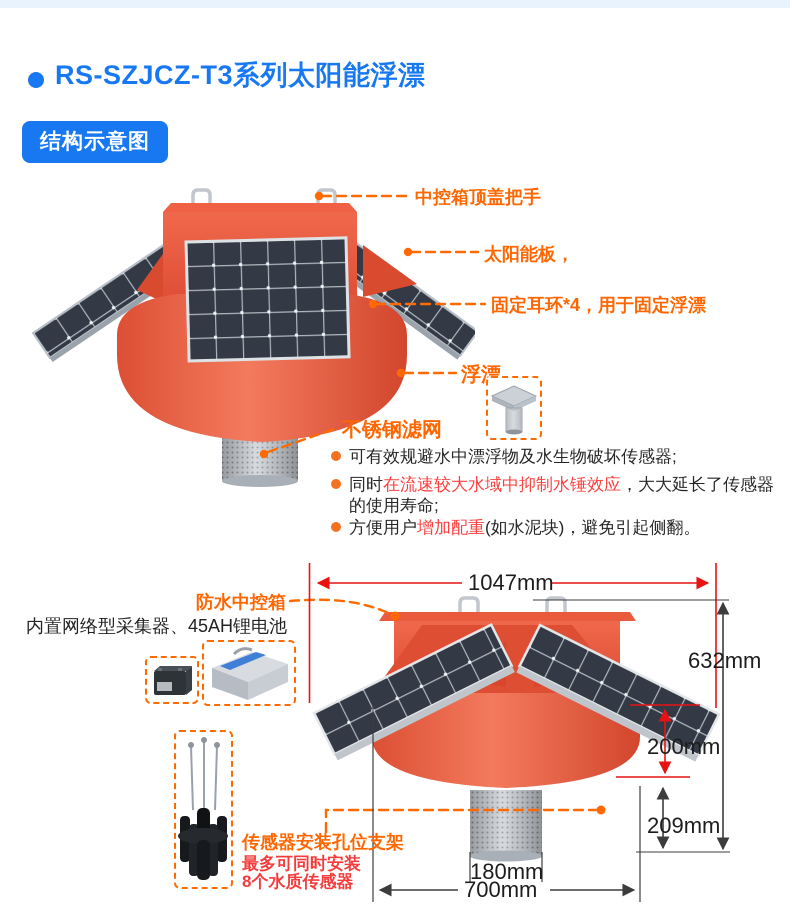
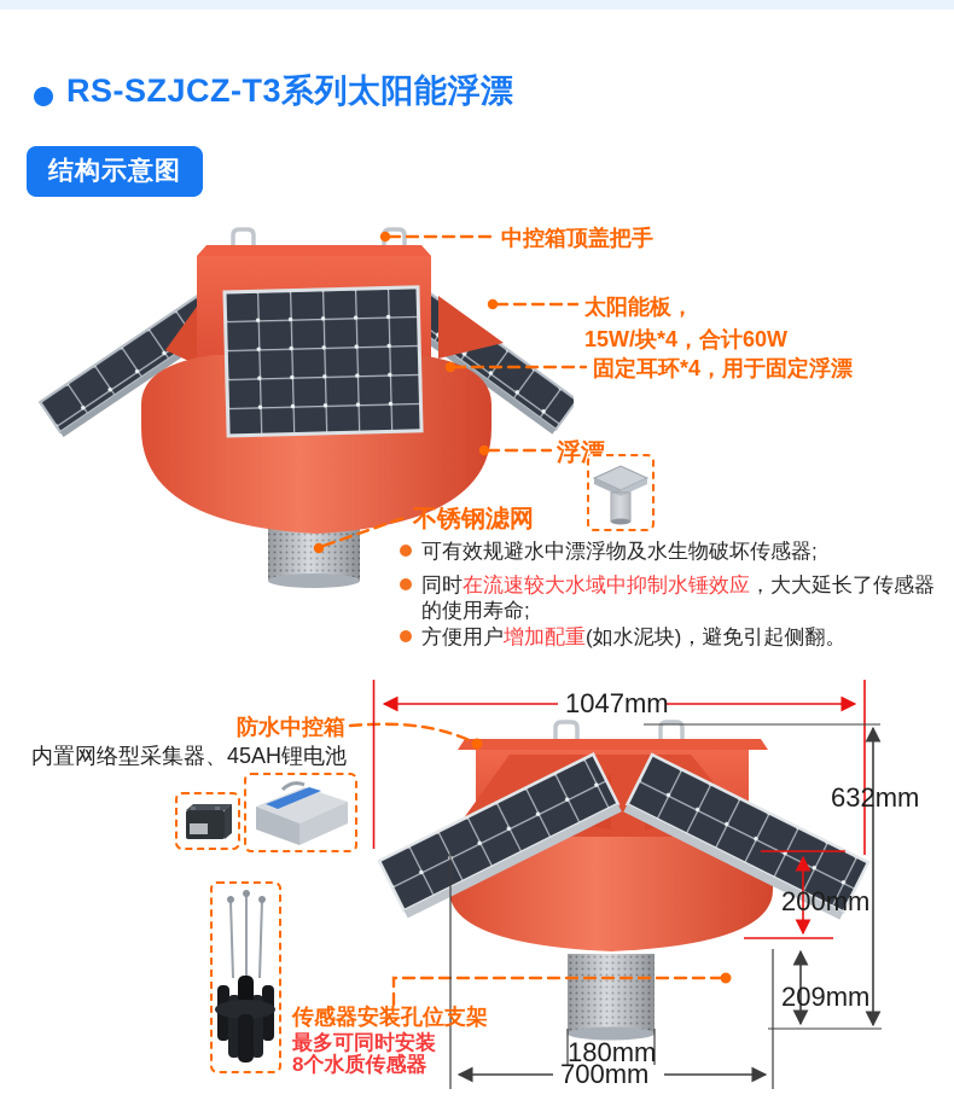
  RS-SZJCZ-T3系列太阳能浮漂
  结构示意图
  中控箱顶盖把手
  太阳能板，
+ 15W/块*4，合计60W
  固定耳环*4，用于固定浮漂
  浮漂
  不锈钢滤网
  可有效规避水中漂浮物及水生物破坏传感器;
  同时在流速较大水域中抑制水锤效应，大大延长了传感器
  的使用寿命;
  方便用户增加配重(如水泥块)，避免引起侧翻。
  防水中控箱
  内置网络型采集器、45AH锂电池
  传感器安装孔位支架
  最多可同时安装
  8个水质传感器
  1047mm
  632mm
  200mm
  209mm
  180mm
  700mm
